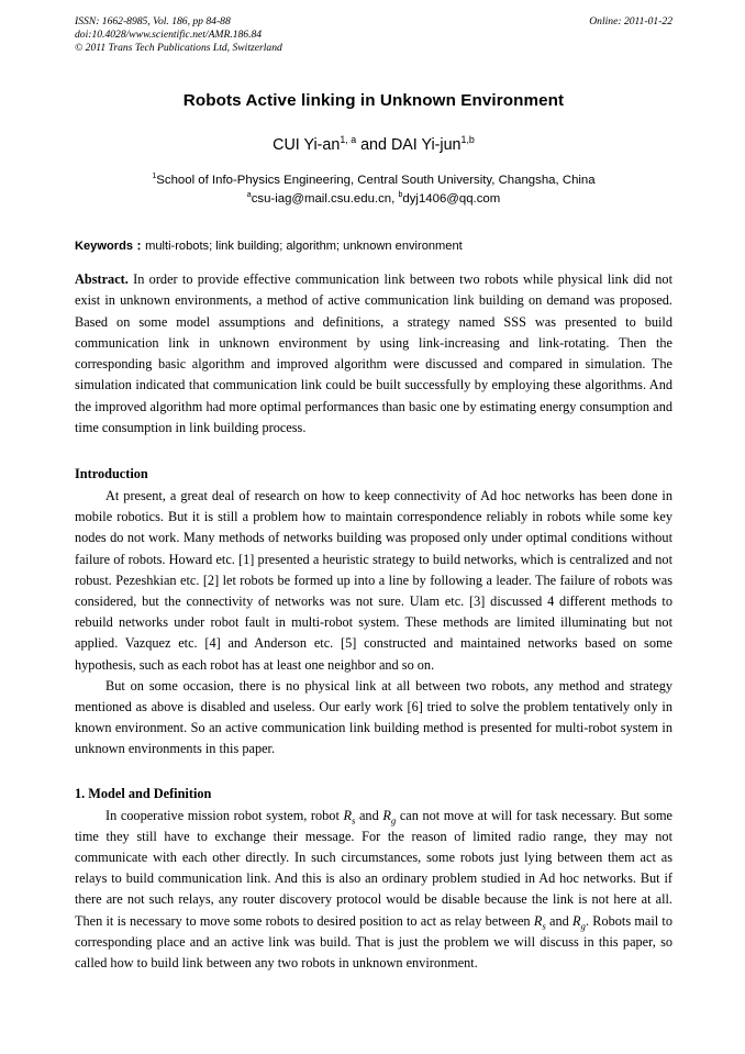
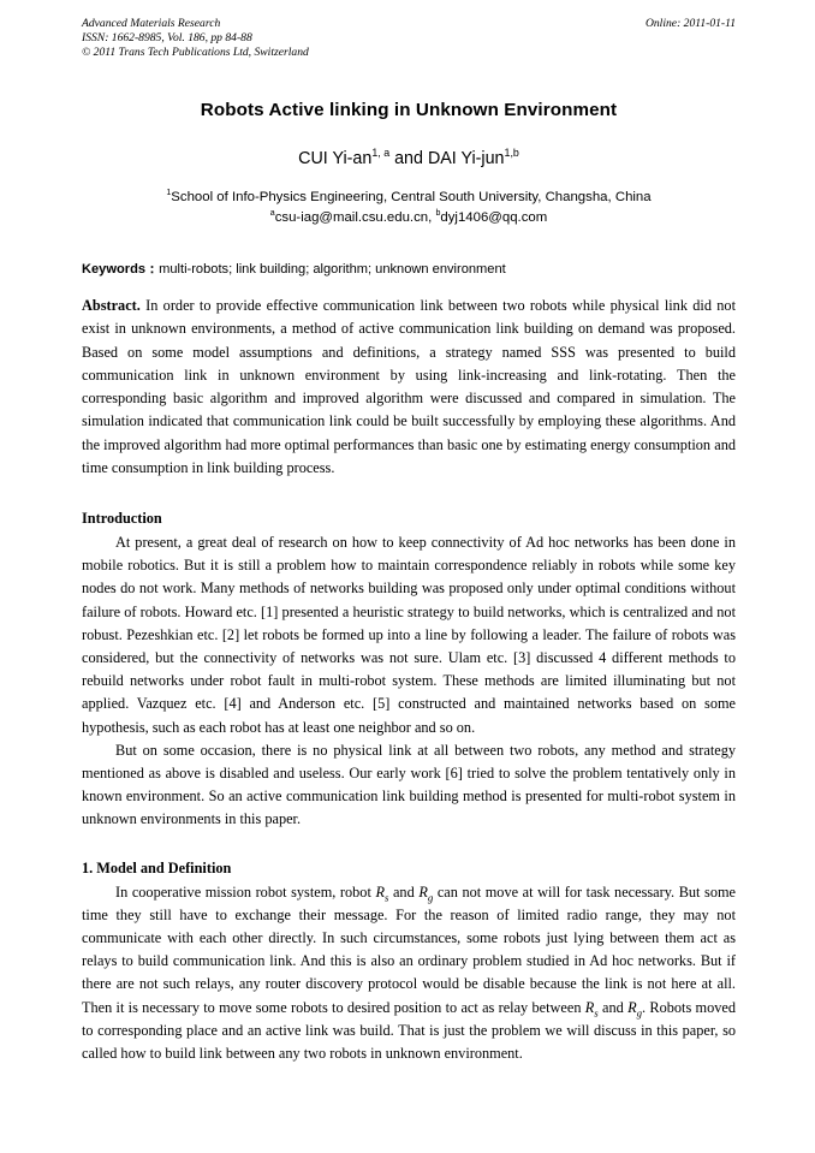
+ Advanced Materials Research
  ISSN: 1662-8985, Vol. 186, pp 84-88
- doi:10.4028/www.scientific.net/AMR.186.84
  © 2011 Trans Tech Publications Ltd, Switzerland
- Online: 2011-01-22
+ Online: 2011-01-11
  Robots Active linking in Unknown Environment
  CUI Yi-an1, a and DAI Yi-jun1,b
  School of Info-Physics Engineering, Central South University, Changsha, China
  csu-iag@mail.csu.edu.cn, dyj1406@qq.com
  Keywords：multi-robots; link building; algorithm; unknown environment
  Abstract. In order to provide effective communication link between two robots while physical link did not exist in unknown environments, a method of active communication link building on demand was proposed. Based on some model assumptions and definitions, a strategy named SSS was presented to build communication link in unknown environment by using link-increasing and link-rotating. Then the corresponding basic algorithm and improved algorithm were discussed and compared in simulation. The simulation indicated that communication link could be built successfully by employing these algorithms. And the improved algorithm had more optimal performances than basic one by estimating energy consumption and time consumption in link building process.
  Introduction
  At present, a great deal of research on how to keep connectivity of Ad hoc networks has been done in mobile robotics. But it is still a problem how to maintain correspondence reliably in robots while some key nodes do not work. Many methods of networks building was proposed only under optimal conditions without failure of robots. Howard etc. [1] presented a heuristic strategy to build networks, which is centralized and not robust. Pezeshkian etc. [2] let robots be formed up into a line by following a leader. The failure of robots was considered, but the connectivity of networks was not sure. Ulam etc. [3] discussed 4 different methods to rebuild networks under robot fault in multi-robot system. These methods are limited illuminating but not applied. Vazquez etc. [4] and Anderson etc. [5] constructed and maintained networks based on some hypothesis, such as each robot has at least one neighbor and so on.
  But on some occasion, there is no physical link at all between two robots, any method and strategy mentioned as above is disabled and useless. Our early work [6] tried to solve the problem tentatively only in known environment. So an active communication link building method is presented for multi-robot system in unknown environments in this paper.
  1. Model and Definition
- In cooperative mission robot system, robot Rs and Rg can not move at will for task necessary. But some time they still have to exchange their message. For the reason of limited radio range, they may not communicate with each other directly. In such circumstances, some robots just lying between them act as relays to build communication link. And this is also an ordinary problem studied in Ad hoc networks. But if there are not such relays, any router discovery protocol would be disable because the link is not here at all. Then it is necessary to move some robots to desired position to act as relay between Rs and Rg. Robots mail to corresponding place and an active link was build. That is just the problem we will discuss in this paper, so called how to build link between any two robots in unknown environment.
+ In cooperative mission robot system, robot Rs and Rg can not move at will for task necessary. But some time they still have to exchange their message. For the reason of limited radio range, they may not communicate with each other directly. In such circumstances, some robots just lying between them act as relays to build communication link. And this is also an ordinary problem studied in Ad hoc networks. But if there are not such relays, any router discovery protocol would be disable because the link is not here at all. Then it is necessary to move some robots to desired position to act as relay between Rs and Rg. Robots moved to corresponding place and an active link was build. That is just the problem we will discuss in this paper, so called how to build link between any two robots in unknown environment.
